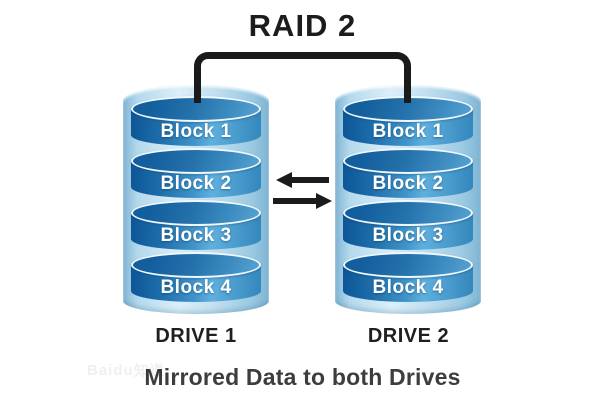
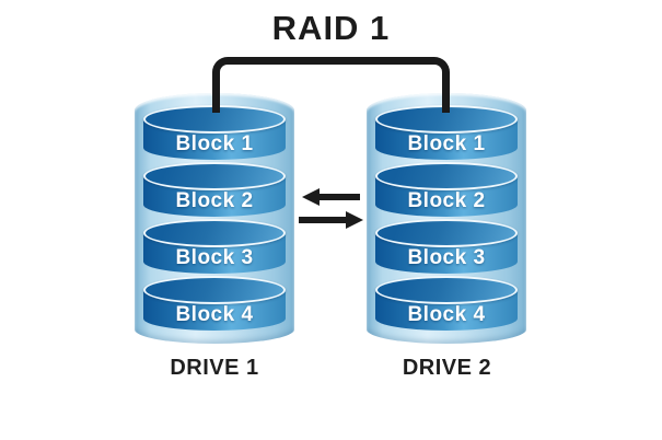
- RAID 2
+ RAID 1
  Block 1
  Block 2
  Block 3
  Block 4
  Block 1
  Block 2
  Block 3
  Block 4
  DRIVE 1
  DRIVE 2
- Mirrored Data to both Drives
- Baidu知道
